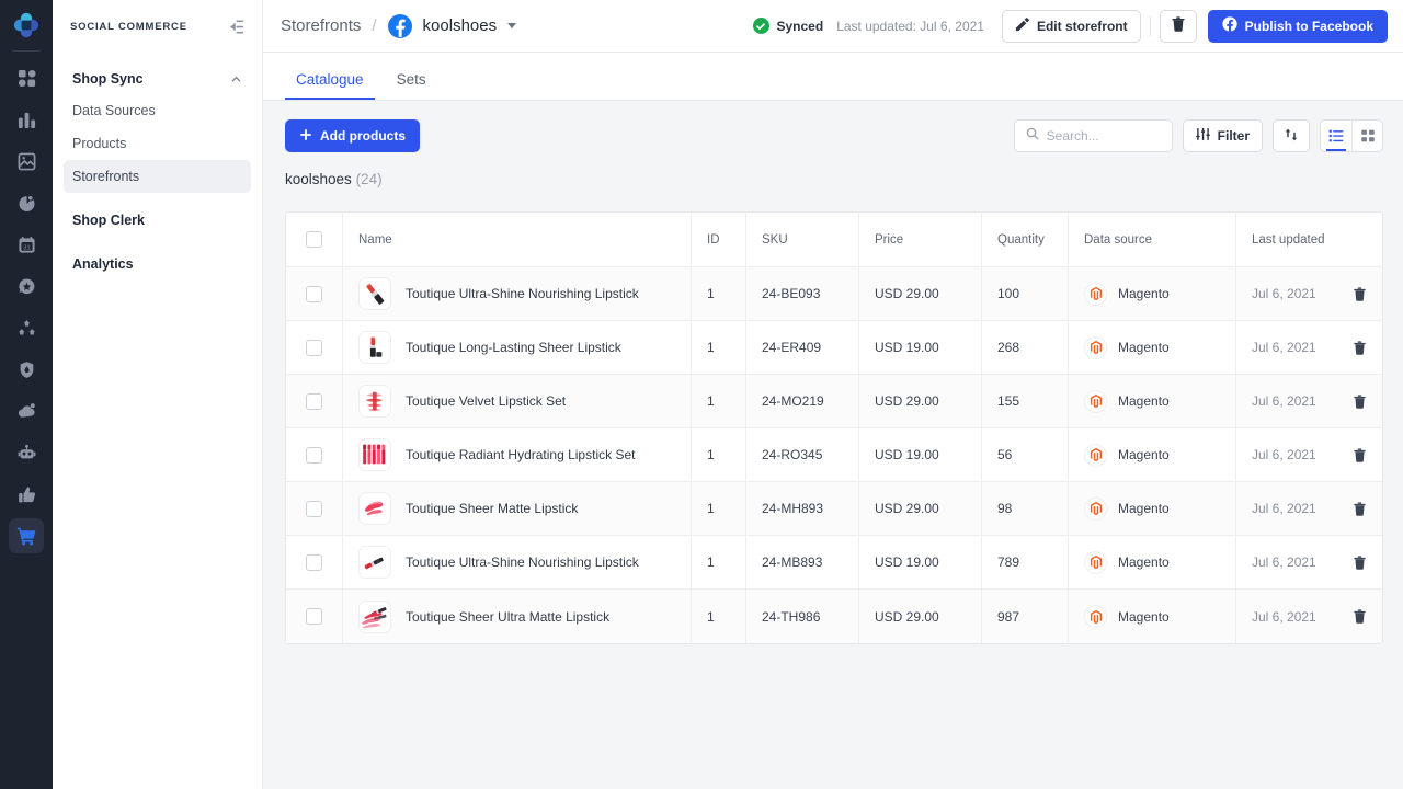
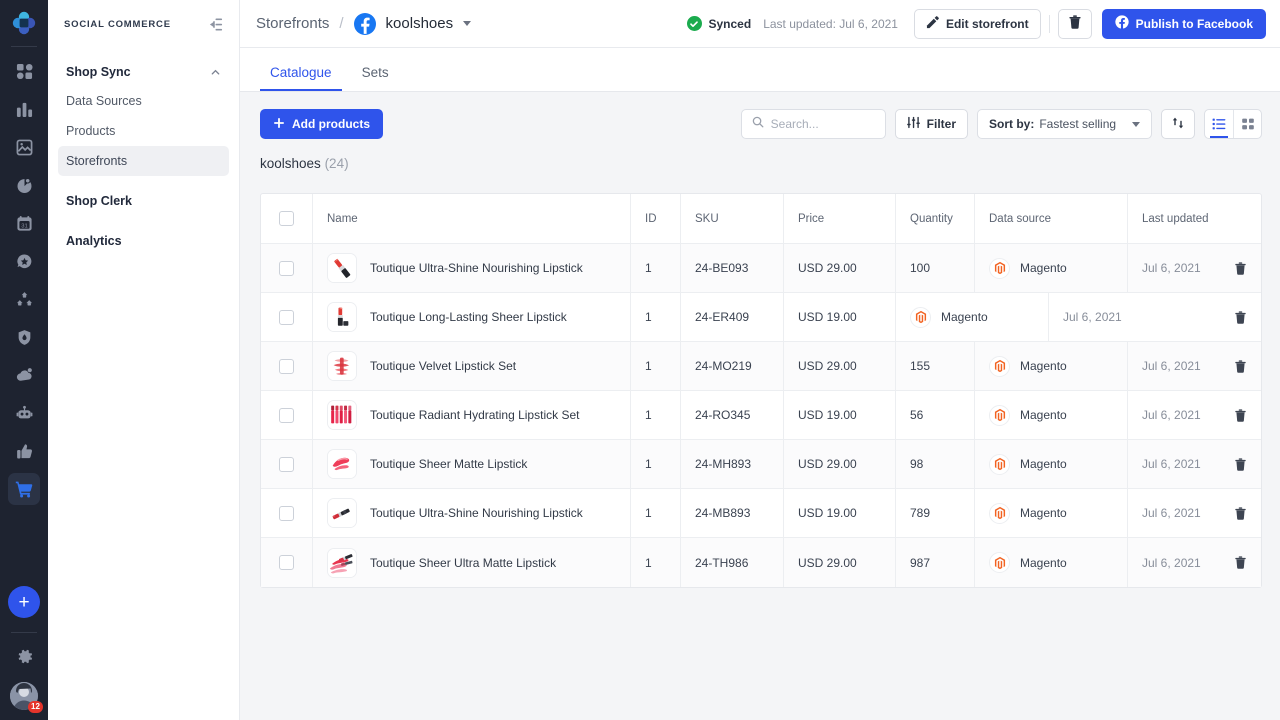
+ +
+ 12
  SOCIAL COMMERCE
  Shop Sync
  Data Sources
  Products
  Storefronts
  Shop Clerk
  Analytics
  Storefronts
  /
  koolshoes
  Synced
  Last updated: Jul 6, 2021
  Edit storefront
  Publish to Facebook
  Catalogue
  Sets
  Add products
  Search...
  Filter
+ Sort by:
+ Fastest selling
  koolshoes (24)
  Name
  ID
  SKU
  Price
  Quantity
  Data source
  Last updated
  Toutique Ultra-Shine Nourishing Lipstick
  1
  24-BE093
  USD 29.00
  100
  Magento
  Jul 6, 2021
  Toutique Long-Lasting Sheer Lipstick
  1
  24-ER409
  USD 19.00
- 268
  Magento
  Jul 6, 2021
  Toutique Velvet Lipstick Set
  1
  24-MO219
  USD 29.00
  155
  Magento
  Jul 6, 2021
  Toutique Radiant Hydrating Lipstick Set
  1
  24-RO345
  USD 19.00
  56
  Magento
  Jul 6, 2021
  Toutique Sheer Matte Lipstick
  1
  24-MH893
  USD 29.00
  98
  Magento
  Jul 6, 2021
  Toutique Ultra-Shine Nourishing Lipstick
  1
  24-MB893
  USD 19.00
  789
  Magento
  Jul 6, 2021
  Toutique Sheer Ultra Matte Lipstick
  1
  24-TH986
  USD 29.00
  987
  Magento
  Jul 6, 2021
